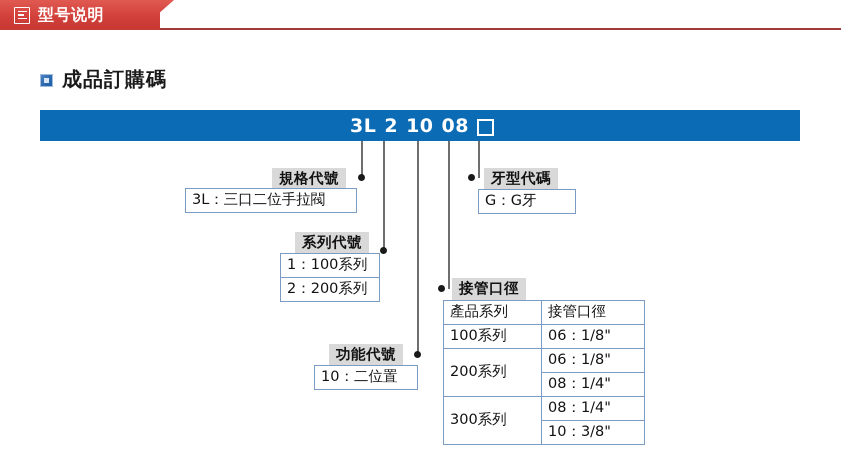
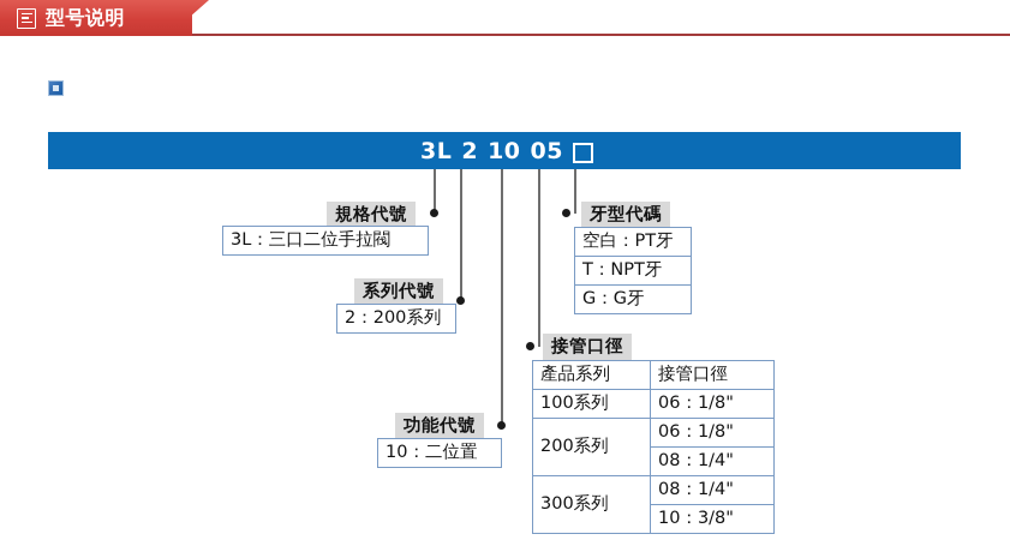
  型号说明
- 成品訂購碼
  3L
  2
  10
- 08
+ 05
  規格代號
  3L：三口二位手拉閥
  系列代號
- 1：100系列
  2：200系列
  功能代號
  10：二位置
  牙型代碼
+ 空白：PT牙
+ T：NPT牙
  G：G牙
  接管口徑
  產品系列	接管口徑
  100系列	06：1/8"
  200系列	06：1/8"
  08：1/4"
  300系列	08：1/4"
  10：3/8"
